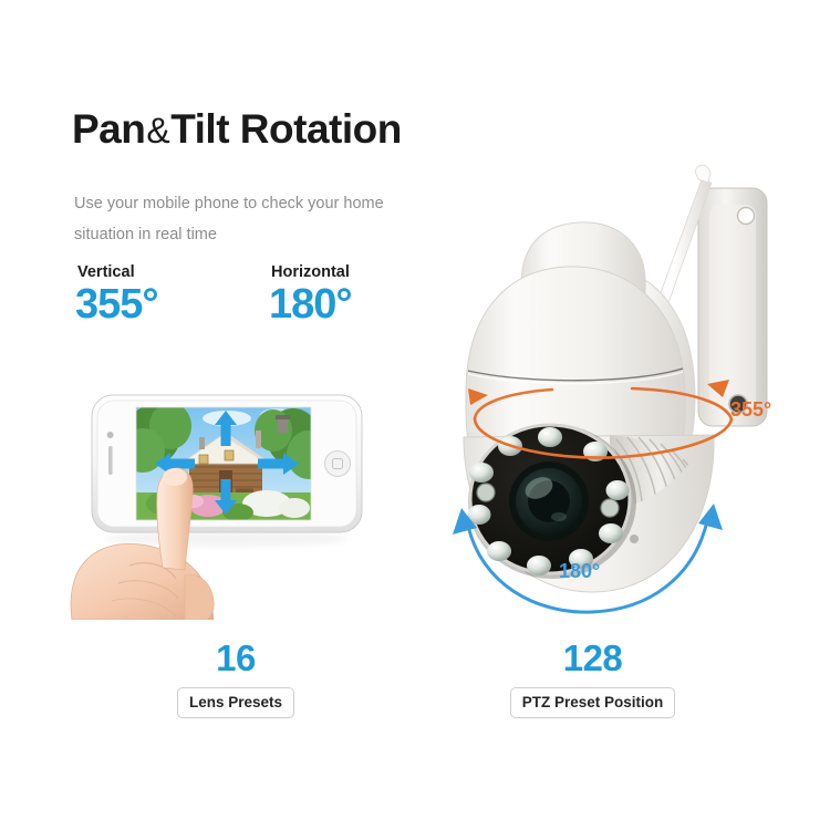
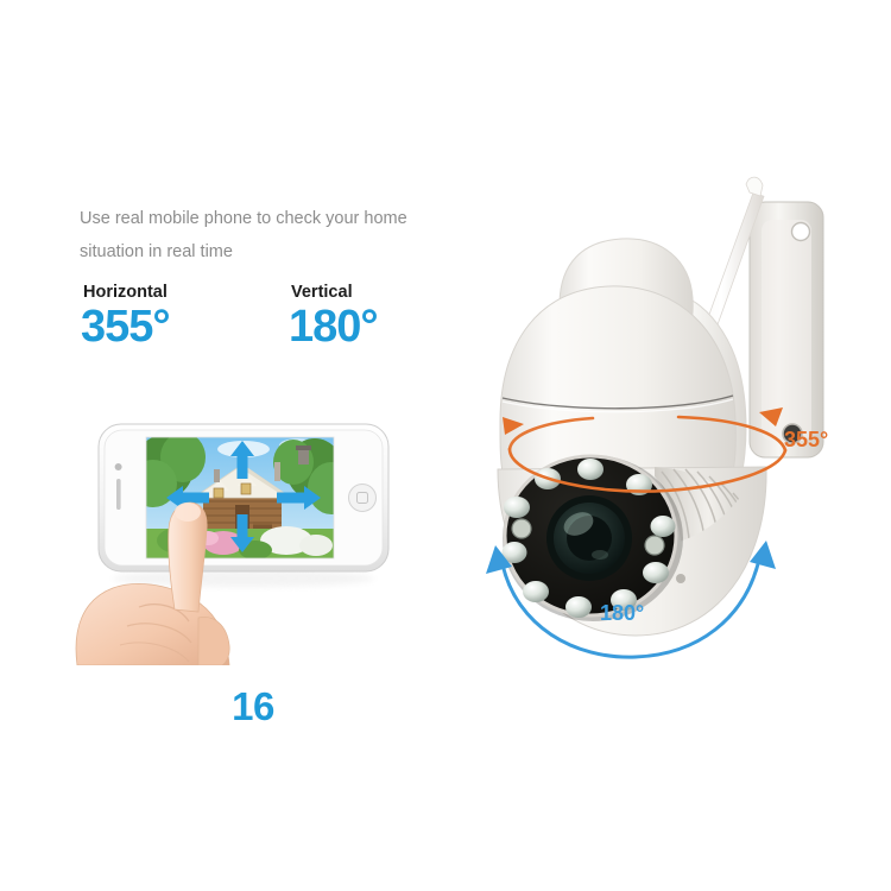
- Pan&Tilt Rotation
- Use your mobile phone to check your home
+ Use real mobile phone to check your home
  situation in real time
- Vertical
+ Horizontal
  355°
- Horizontal
+ Vertical
  180°
  355°
  180°
  16
- Lens Presets
- 128
- PTZ Preset Position
